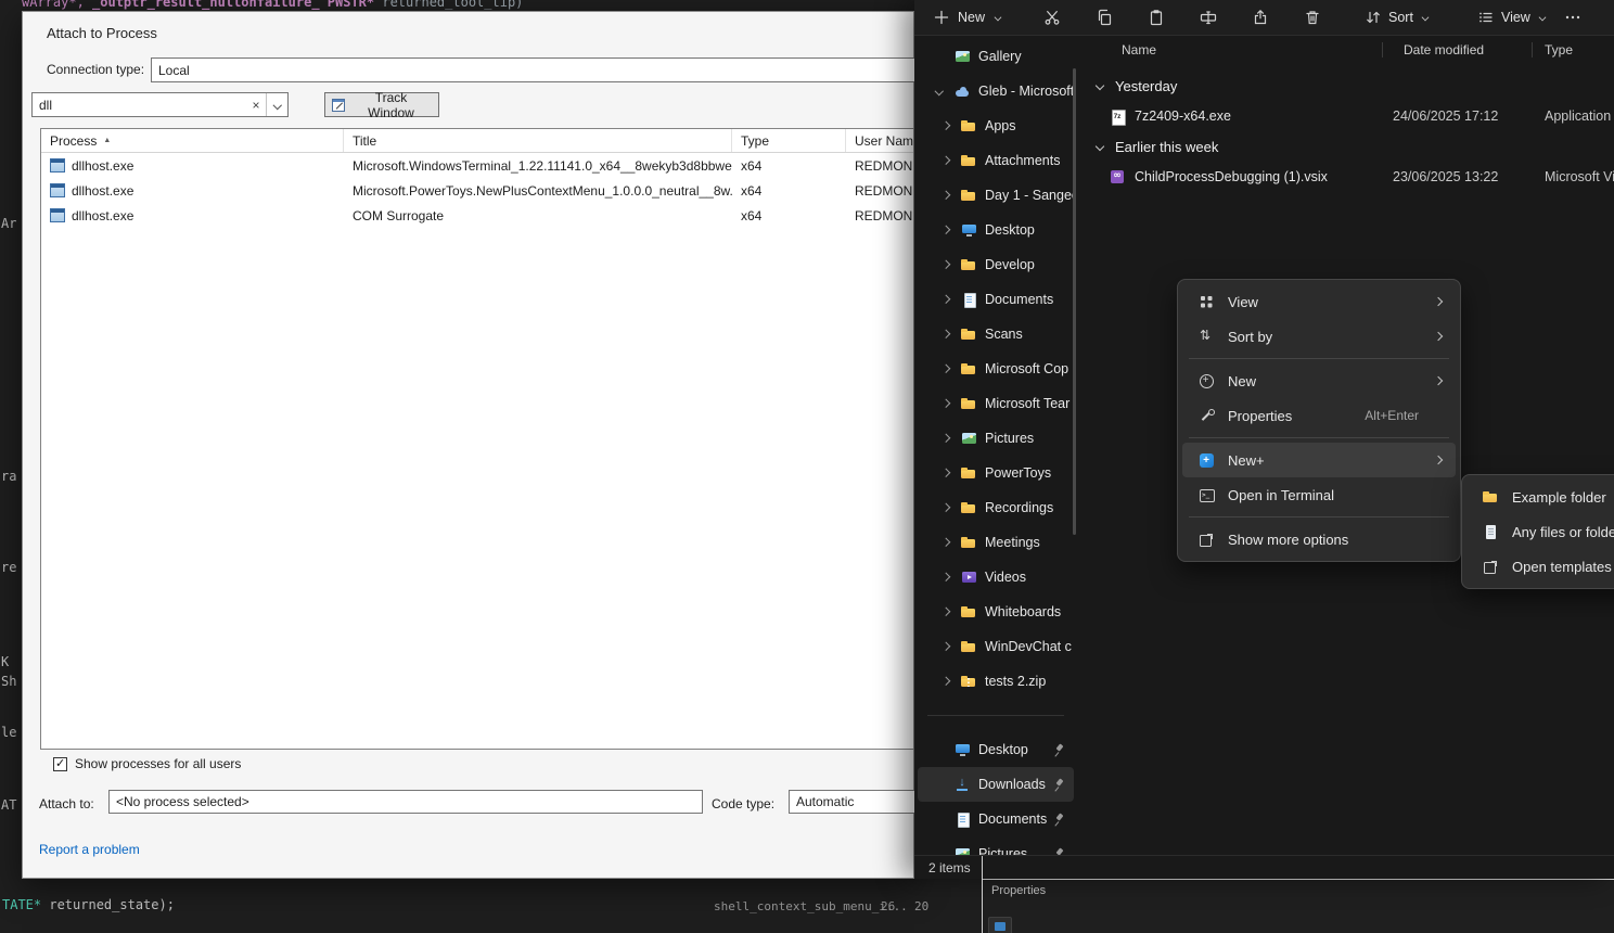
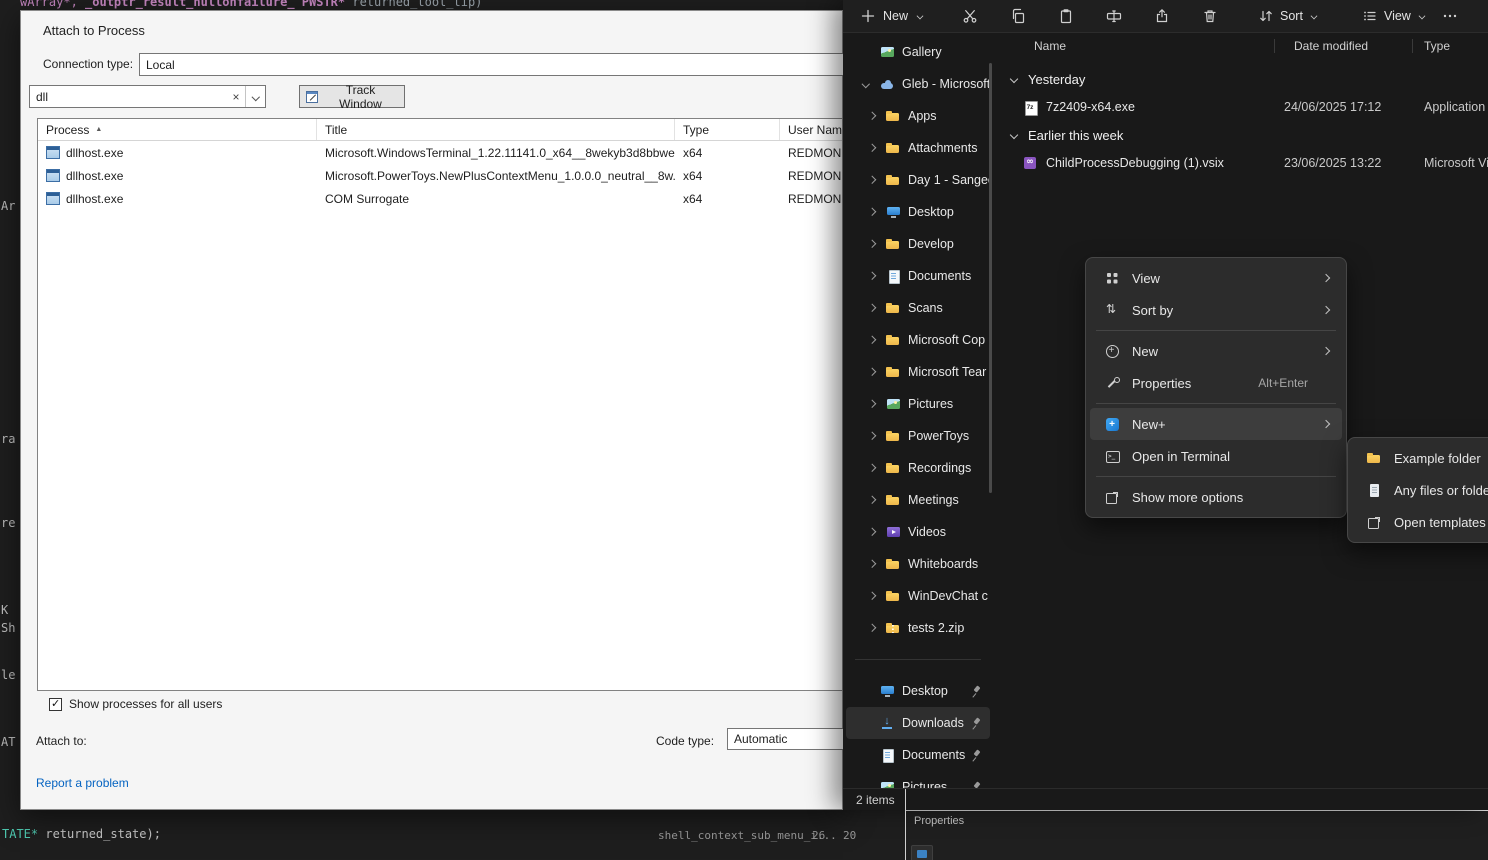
  wArray*, _outptr_result_nullonfailure_ PWSTR* returned_tool_tip)
  Ar
  ra
  re
  K
  Sh
  le
  AT
  TATE* returned_state);
  shell_context_sub_menu_i...
  26
  20
  Properties
  Attach to Process
  Connection type:
  Local
  dll
  ×
  Track Window
  Process
  Title
  Type
  User Nam
  dllhost.exe
  Microsoft.WindowsTerminal_1.22.11141.0_x64__8wekyb3d8bbwe
  x64
  REDMON
  dllhost.exe
  Microsoft.PowerToys.NewPlusContextMenu_1.0.0.0_neutral__8w.
  x64
  REDMON
  dllhost.exe
  COM Surrogate
  x64
  REDMON
  Show processes for all users
  Attach to:
- <No process selected>
  Code type:
  Automatic
  Report a problem
  New
  Sort
  View
  Gallery
  Gleb - Microsof
  Apps
  Attachments
  Day 1 - Sange
  Desktop
  Develop
  Documents
  Scans
  Microsoft Cop
  Microsoft Tear
  Pictures
  PowerToys
  Recordings
  Meetings
  Videos
  Whiteboards
  WinDevChat c
  tests 2.zip
  Desktop
  Downloads
  Documents
  Pictures
  Name
  Date modified
  Type
  Yesterday
  7z2409-x64.exe
  24/06/2025 17:12
  Application
  Earlier this week
  ChildProcessDebugging (1).vsix
  23/06/2025 13:22
  Microsoft V
  2 items
  View
  Sort by
  New
  Properties
  Alt+Enter
  New+
  Open in Terminal
  Show more options
  Example folder
  Any files or folde
  Open templates
